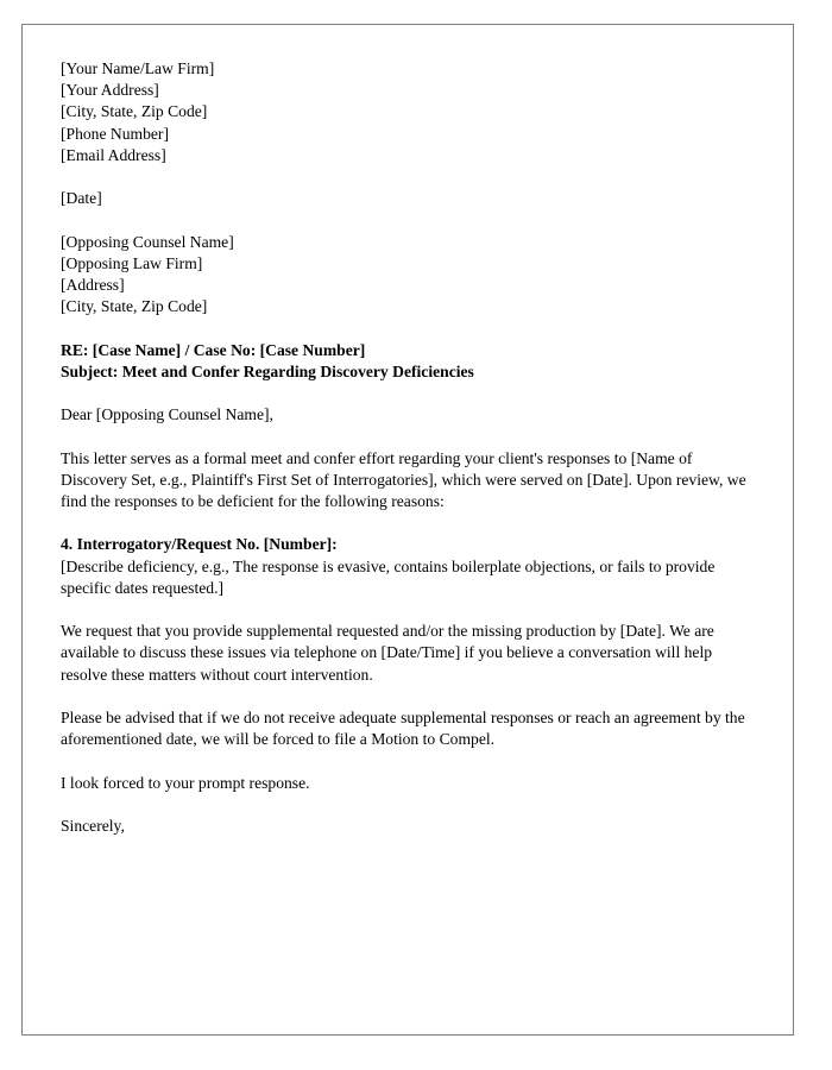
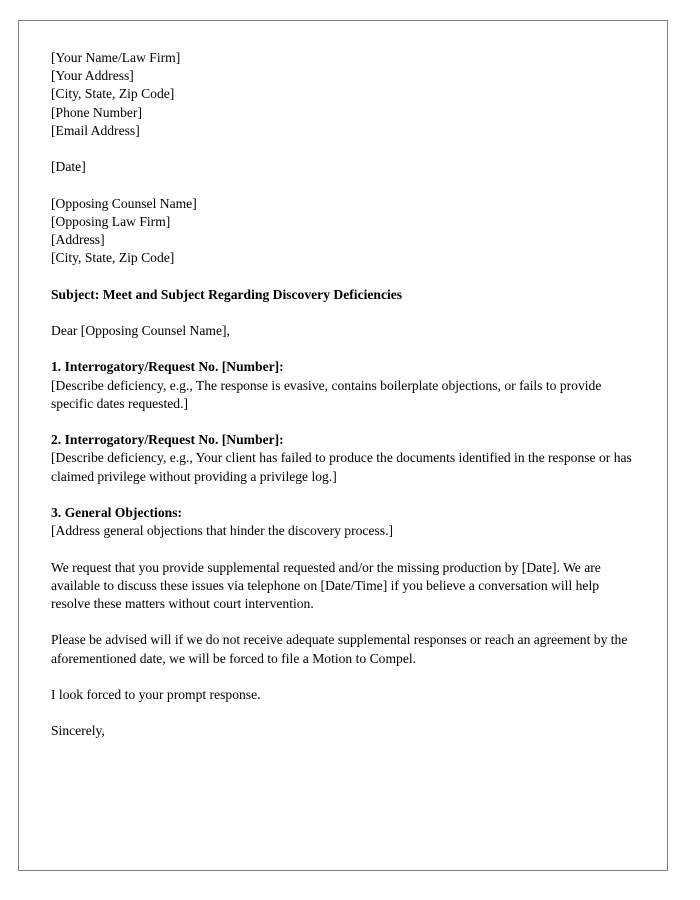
  [Your Name/Law Firm]
  [Your Address]
  [City, State, Zip Code]
  [Phone Number]
  [Email Address]
  [Date]
  [Opposing Counsel Name]
  [Opposing Law Firm]
  [Address]
  [City, State, Zip Code]
- RE: [Case Name] / Case No: [Case Number]
- Subject: Meet and Confer Regarding Discovery Deficiencies
+ Subject: Meet and Subject Regarding Discovery Deficiencies
  Dear [Opposing Counsel Name],
- This letter serves as a formal meet and confer effort regarding your client's responses to [Name of Discovery Set, e.g., Plaintiff's First Set of Interrogatories], which were served on [Date]. Upon review, we find the responses to be deficient for the following reasons:
- 4. Interrogatory/Request No. [Number]:
+ 1. Interrogatory/Request No. [Number]:
  [Describe deficiency, e.g., The response is evasive, contains boilerplate objections, or fails to provide specific dates requested.]
+ 2. Interrogatory/Request No. [Number]:
+ [Describe deficiency, e.g., Your client has failed to produce the documents identified in the response or has claimed privilege without providing a privilege log.]
+ 3. General Objections:
+ [Address general objections that hinder the discovery process.]
  We request that you provide supplemental requested and/or the missing production by [Date]. We are available to discuss these issues via telephone on [Date/Time] if you believe a conversation will help resolve these matters without court intervention.
- Please be advised that if we do not receive adequate supplemental responses or reach an agreement by the aforementioned date, we will be forced to file a Motion to Compel.
+ Please be advised will if we do not receive adequate supplemental responses or reach an agreement by the aforementioned date, we will be forced to file a Motion to Compel.
  I look forced to your prompt response.
  Sincerely,
